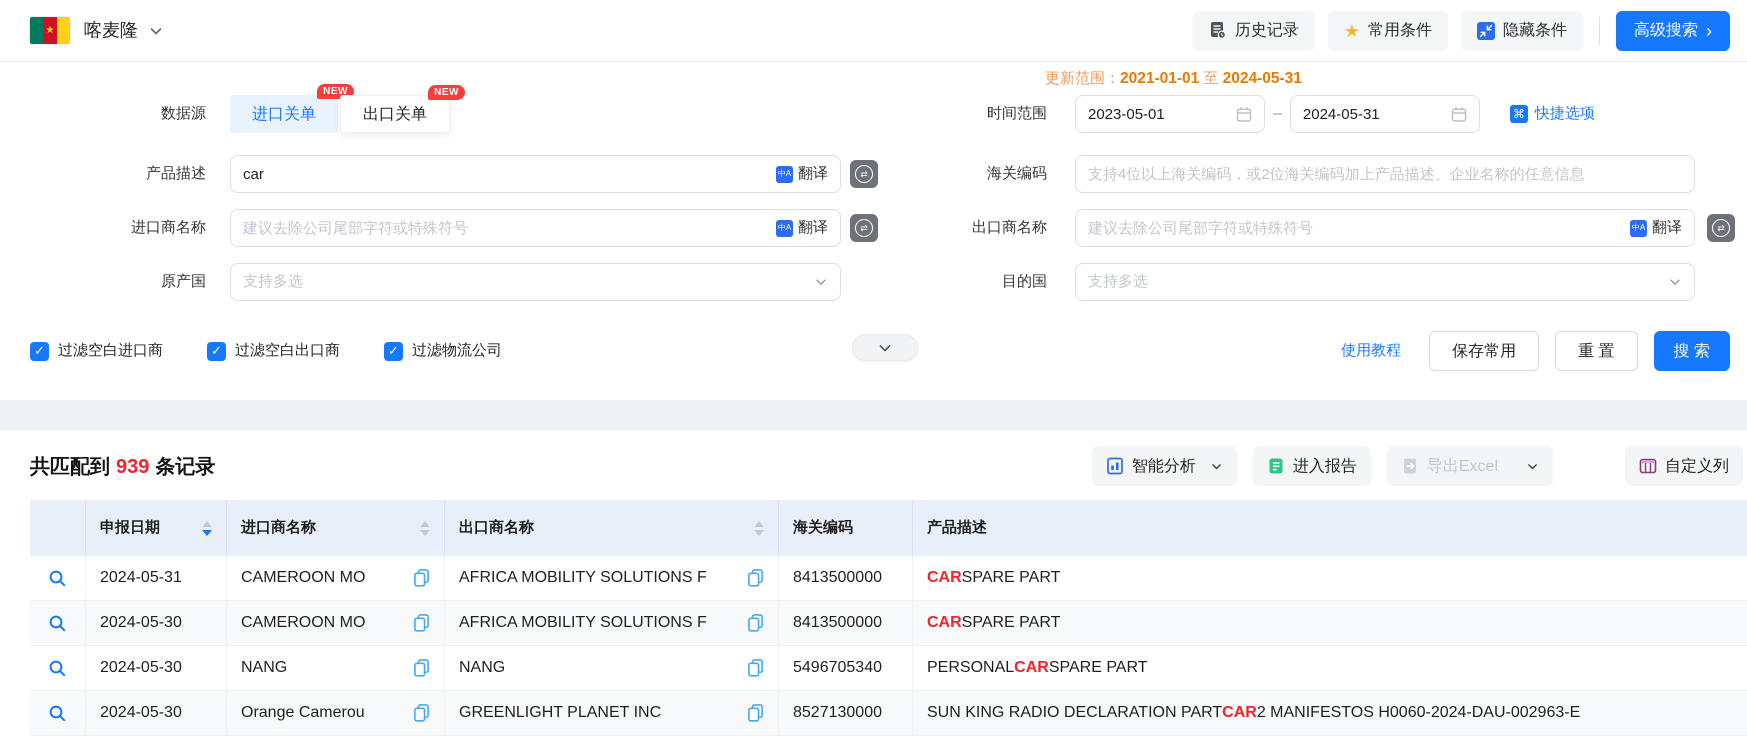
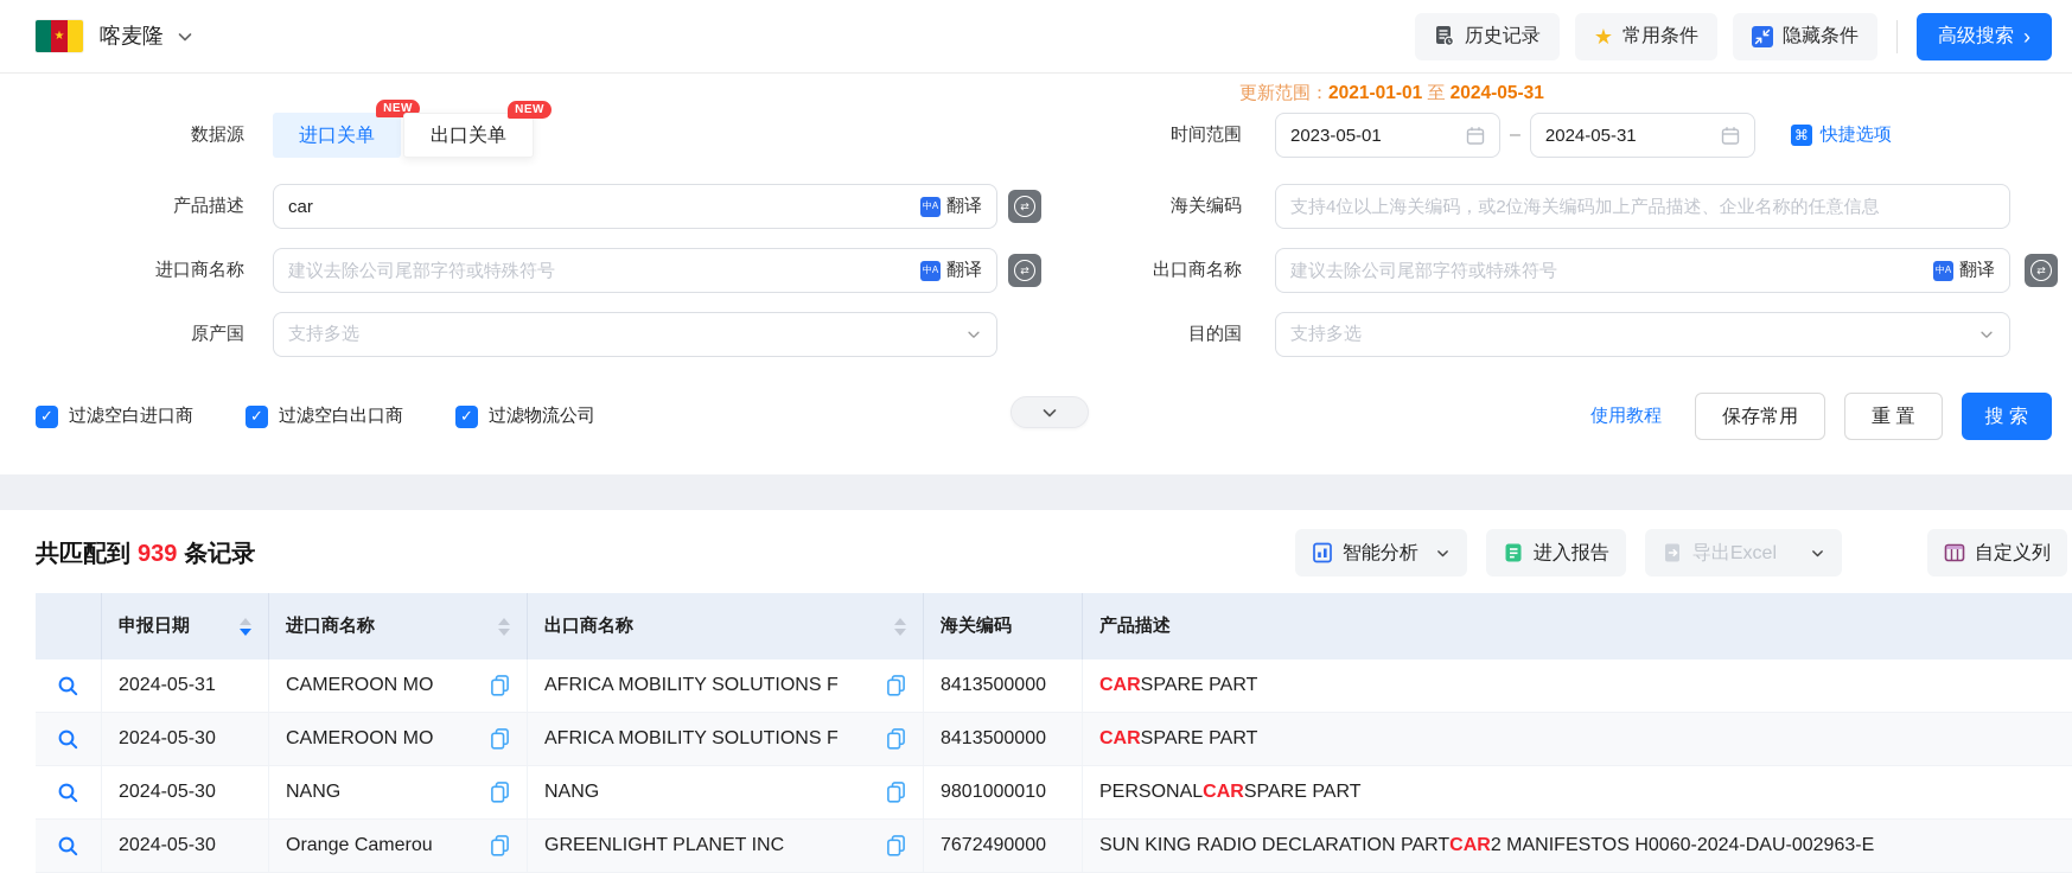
  ★
  喀麦隆
  历史记录
  ★
  常用条件
  隐藏条件
  高级搜索
  ›
  更新范围：2021-01-01 至 2024-05-31
  数据源
  进口关单
  NEW
  出口关单
  NEW
  时间范围
  2023-05-01
  –
  2024-05-31
  ⌘
  快捷选项
  产品描述
  car
  中A
  翻译
  ⇄
  海关编码
  支持4位以上海关编码，或2位海关编码加上产品描述、企业名称的任意信息
  进口商名称
  建议去除公司尾部字符或特殊符号
  中A
  翻译
  ⇄
  出口商名称
  建议去除公司尾部字符或特殊符号
  中A
  翻译
  ⇄
  原产国
  支持多选
  目的国
  支持多选
  ✓
  过滤空白进口商
  ✓
  过滤空白出口商
  ✓
  过滤物流公司
  使用教程
  保存常用
  重 置
  搜 索
  共匹配到 939 条记录
  智能分析
  进入报告
  导出Excel
  自定义列
  申报日期
  进口商名称
  出口商名称
  海关编码
  产品描述
  2024-05-31
  CAMEROON MO
  AFRICA MOBILITY SOLUTIONS F
  8413500000
  CAR
  SPARE PART
  2024-05-30
  CAMEROON MO
  AFRICA MOBILITY SOLUTIONS F
  8413500000
  CAR
  SPARE PART
  2024-05-30
  NANG
  NANG
- 5496705340
+ 9801000010
  PERSONAL
  CAR
  SPARE PART
  2024-05-30
  Orange Camerou
  GREENLIGHT PLANET INC
- 8527130000
+ 7672490000
  SUN KING RADIO DECLARATION PART
  CAR
  2 MANIFESTOS H0060-2024-DAU-002963-E
